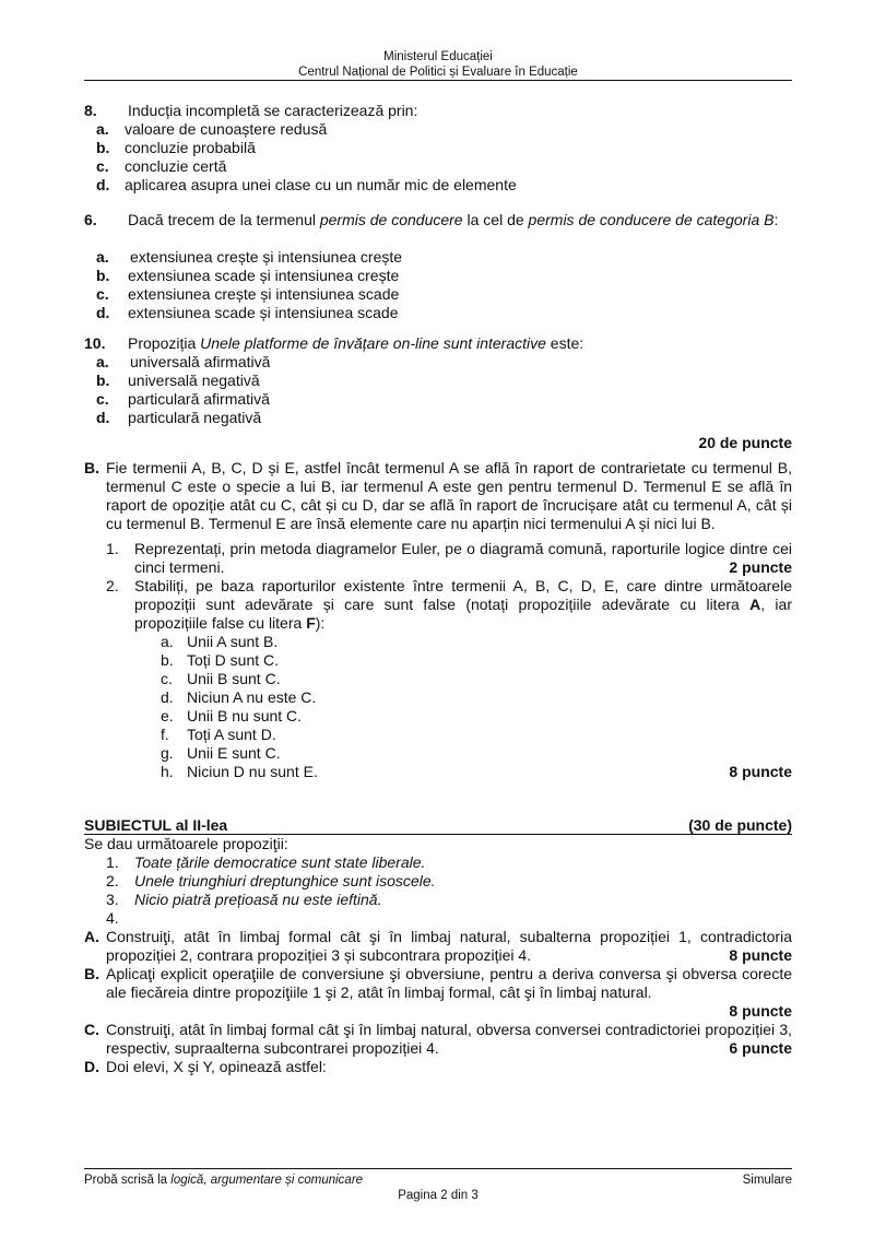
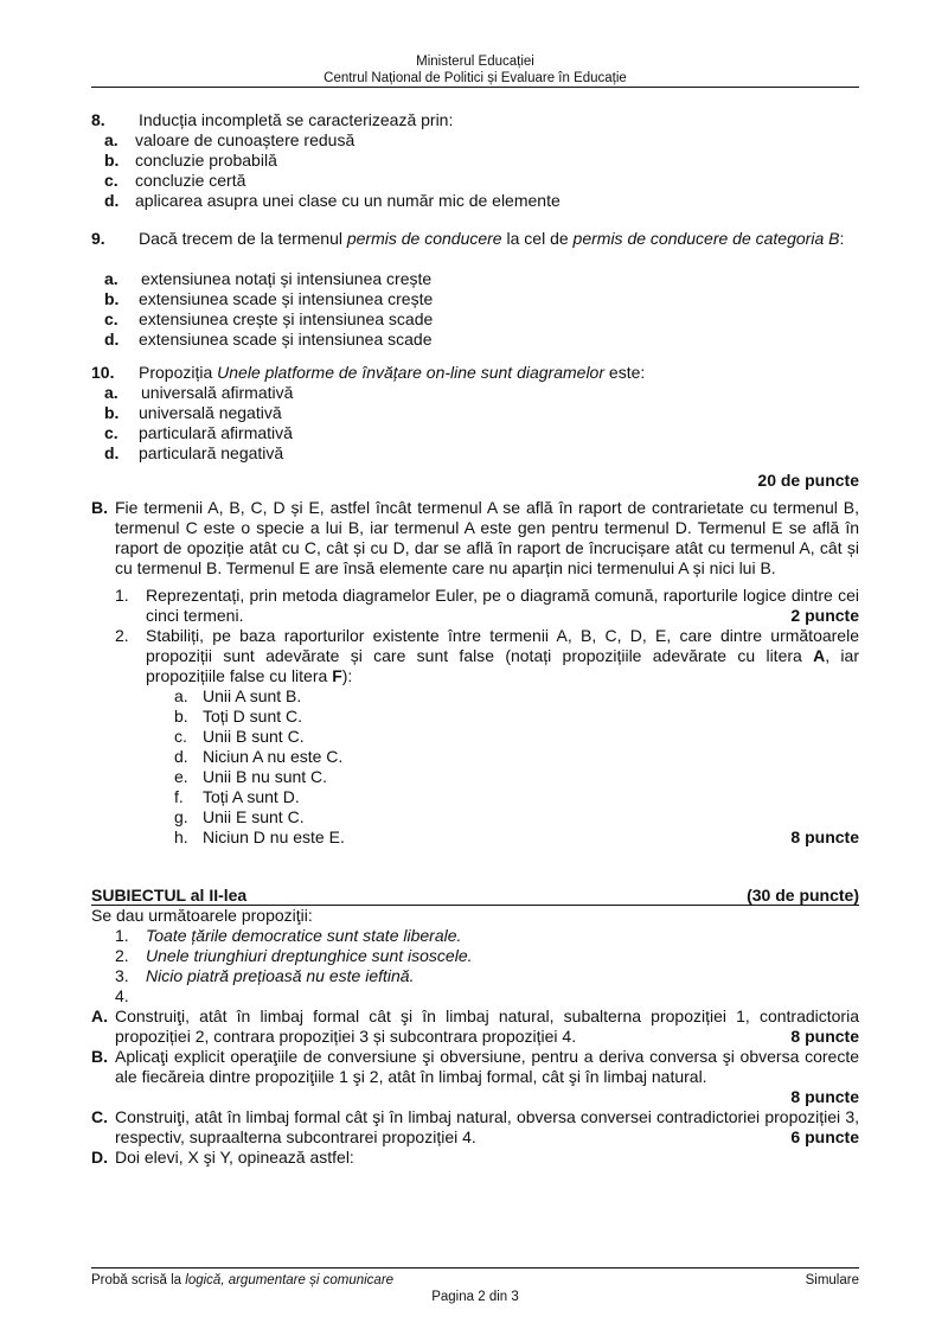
  Ministerul Educației
  Centrul Național de Politici și Evaluare în Educație
  8.
  Inducția incompletă se caracterizează prin:
  a.
  valoare de cunoaștere redusă
  b.
  concluzie probabilă
  c.
  concluzie certă
  d.
  aplicarea asupra unei clase cu un număr mic de elemente
- 6.
+ 9.
  Dacă trecem de la termenul permis de conducere la cel de permis de conducere de categoria B:
  a.
- extensiunea crește și intensiunea crește
+ extensiunea notați și intensiunea crește
  b.
  extensiunea scade și intensiunea crește
  c.
  extensiunea crește și intensiunea scade
  d.
  extensiunea scade și intensiunea scade
  10.
- Propoziția Unele platforme de învățare on-line sunt interactive este:
+ Propoziția Unele platforme de învățare on-line sunt diagramelor este:
  a.
  universală afirmativă
  b.
  universală negativă
  c.
  particulară afirmativă
  d.
  particulară negativă
  20 de puncte
  B.
  Fie termenii A, B, C, D și E, astfel încât termenul A se află în raport de contrarietate cu termenul B, termenul C este o specie a lui B, iar termenul A este gen pentru termenul D. Termenul E se află în raport de opoziție atât cu C, cât și cu D, dar se află în raport de încrucișare atât cu termenul A, cât și cu termenul B. Termenul E are însă elemente care nu aparțin nici termenului A și nici lui B.
  1.
  Reprezentați, prin metoda diagramelor Euler, pe o diagramă comună, raporturile logice dintre cei cinci termeni.
  2 puncte
  2.
  Stabiliți, pe baza raporturilor existente între termenii A, B, C, D, E, care dintre următoarele propoziții sunt adevărate și care sunt false (notați propozițiile adevărate cu litera A, iar propozițiile false cu litera F):
  a.
  Unii A sunt B.
  b.
  Toți D sunt C.
  c.
  Unii B sunt C.
  d.
  Niciun A nu este C.
  e.
  Unii B nu sunt C.
  f.
  Toți A sunt D.
  g.
  Unii E sunt C.
  h.
- Niciun D nu sunt E.
+ Niciun D nu este E.
  8 puncte
  SUBIECTUL al II-lea
  (30 de puncte)
  Se dau următoarele propoziţii:
  1.
  Toate țările democratice sunt state liberale.
  2.
  Unele triunghiuri dreptunghice sunt isoscele.
  3.
  Nicio piatră prețioasă nu este ieftină.
  4.
  A.
  Construiţi, atât în limbaj formal cât şi în limbaj natural, subalterna propoziției 1, contradictoria propoziției 2, contrara propoziției 3 și subcontrara propoziției 4.
  8 puncte
  B.
  Aplicaţi explicit operaţiile de conversiune şi obversiune, pentru a deriva conversa şi obversa corecte ale fiecăreia dintre propoziţiile 1 şi 2, atât în limbaj formal, cât şi în limbaj natural.
  8 puncte
  C.
  Construiţi, atât în limbaj formal cât şi în limbaj natural, obversa conversei contradictoriei propoziției 3, respectiv, supraalterna subcontrarei propoziției 4.
  6 puncte
  D.
  Doi elevi, X şi Y, opinează astfel:
  Probă scrisă la logică, argumentare și comunicare
  Simulare
  Pagina 2 din 3
